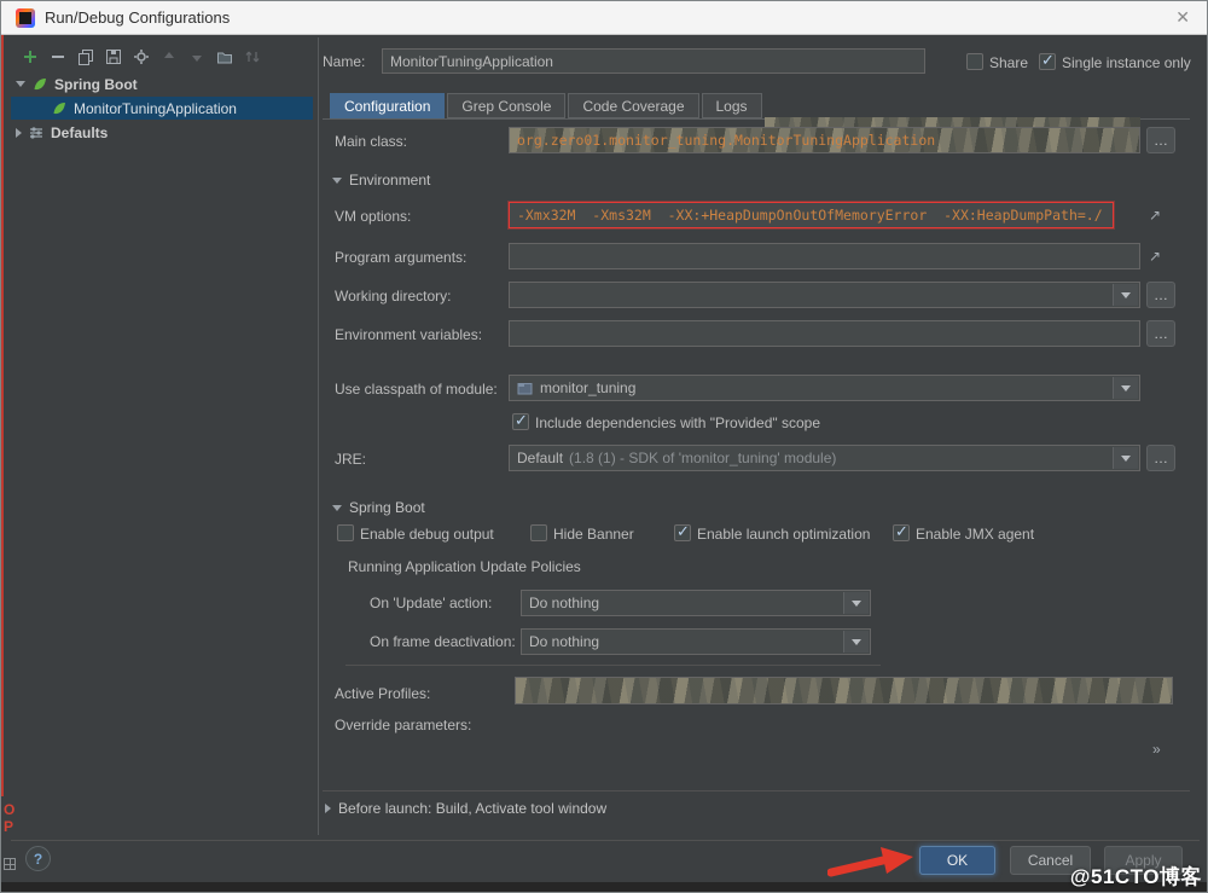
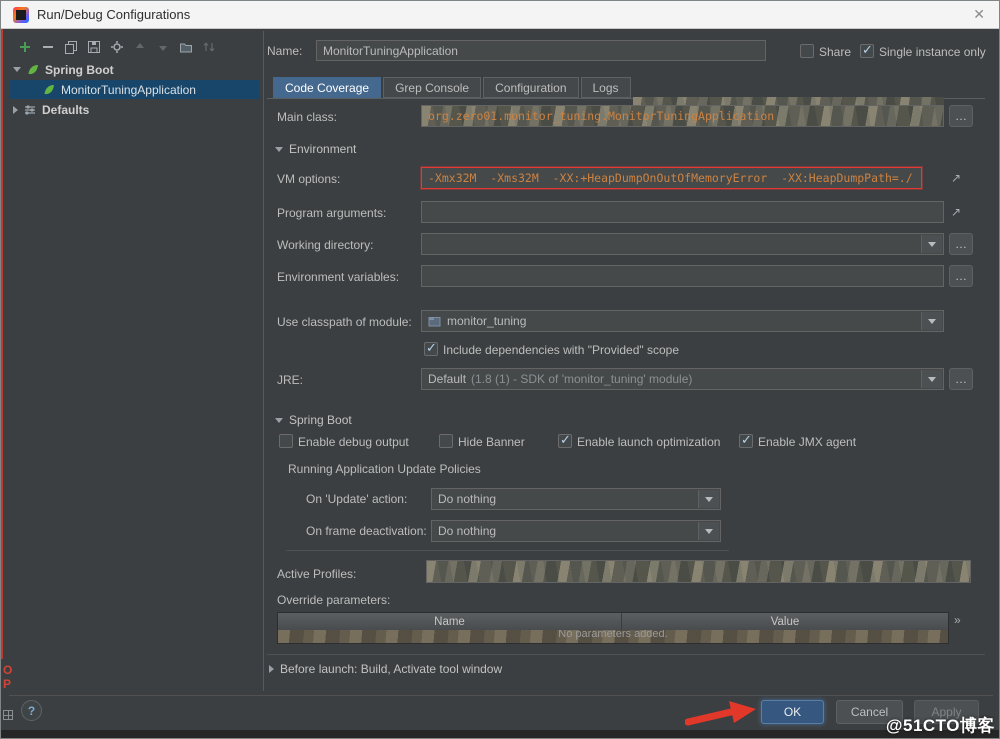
  Run/Debug Configurations
  ✕
  O
  P
  Spring Boot
  MonitorTuningApplication
  Defaults
  Name:
  MonitorTuningApplication
  Share
  Single instance only
- Configuration
+ Code Coverage
  Grep Console
- Code Coverage
+ Configuration
  Logs
  Main class:
  org.zero01.monitor_tuning.MonitorTuningApplication
  …
  Environment
  VM options:
  -Xmx32M -Xms32M -XX:+HeapDumpOnOutOfMemoryError -XX:HeapDumpPath=./
  ↗
  Program arguments:
  ↗
  Working directory:
  …
  Environment variables:
  …
  Use classpath of module:
  monitor_tuning
  Include dependencies with "Provided" scope
  JRE:
  Default
  (1.8 (1) - SDK of 'monitor_tuning' module)
  …
  Spring Boot
  Enable debug output
  Hide Banner
  Enable launch optimization
  Enable JMX agent
  Running Application Update Policies
  On 'Update' action:
  Do nothing
  On frame deactivation:
  Do nothing
  Active Profiles:
  Override parameters:
+ Name
+ Value
+ No parameters added.
  »
  Before launch: Build, Activate tool window
  ?
  OK
  Cancel
  Apply
  @51CTO博客
